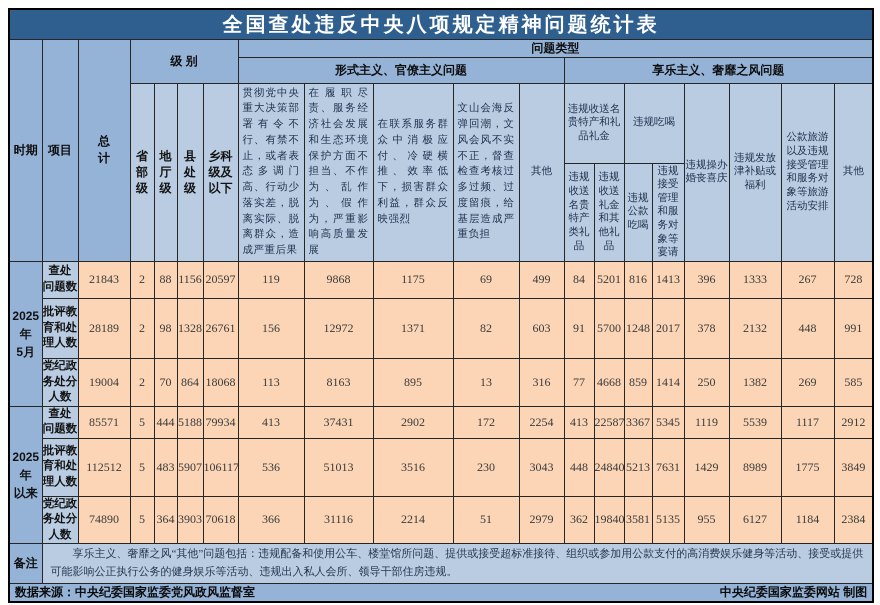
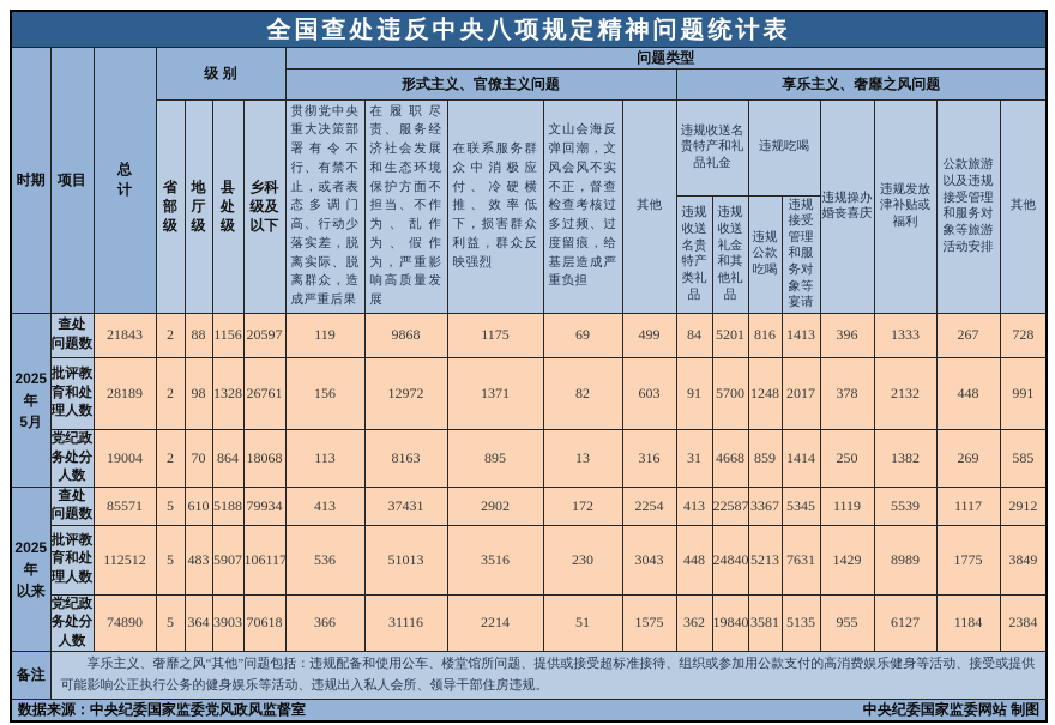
  全国查处违反中央八项规定精神问题统计表
  时期	项目	总 计	级 别	问题类型
  形式主义、官僚主义问题	享乐主义、奢靡之风问题
  省部级	地厅级	县处级	乡科级及以下	贯彻党中央重大决策部署有令不行、有禁不止，或者表态多调门高、行动少落实差，脱离实际、脱离群众，造成严重后果	在履职尽责、服务经济社会发展和生态环境保护方面不担当、不作为、乱作为、假作为，严重影响高质量发展	在联系服务群众中消极应付、冷硬横推、效率低下，损害群众利益，群众反映强烈	文山会海反弹回潮，文风会风不实不正，督查检查考核过多过频、过度留痕，给基层造成严重负担	其他	违规收送名贵特产和礼品礼金	违规吃喝	违规操办婚丧喜庆	违规发放津补贴或福利	公款旅游以及违规接受管理和服务对象等旅游活动安排	其他
  违规收送名贵特产类礼品	违规收送礼金和其他礼品	违规公款吃喝	违规接受管理和服务对象等宴请
  2025年 5月	查处 问题数	21843	2	88	1156	20597	119	9868	1175	69	499	84	5201	816	1413	396	1333	267	728
  批评教 育和处 理人数	28189	2	98	1328	26761	156	12972	1371	82	603	91	5700	1248	2017	378	2132	448	991
- 党纪政 务处分 人数	19004	2	70	864	18068	113	8163	895	13	316	77	4668	859	1414	250	1382	269	585
+ 党纪政 务处分 人数	19004	2	70	864	18068	113	8163	895	13	316	31	4668	859	1414	250	1382	269	585
- 2025年 以来	查处 问题数	85571	5	444	5188	79934	413	37431	2902	172	2254	413	22587	3367	5345	1119	5539	1117	2912
+ 2025年 以来	查处 问题数	85571	5	610	5188	79934	413	37431	2902	172	2254	413	22587	3367	5345	1119	5539	1117	2912
  批评教 育和处 理人数	112512	5	483	5907	106117	536	51013	3516	230	3043	448	24840	5213	7631	1429	8989	1775	3849
- 党纪政 务处分 人数	74890	5	364	3903	70618	366	31116	2214	51	2979	362	19840	3581	5135	955	6127	1184	2384
+ 党纪政 务处分 人数	74890	5	364	3903	70618	366	31116	2214	51	1575	362	19840	3581	5135	955	6127	1184	2384
  备注	享乐主义、奢靡之风“其他”问题包括：违规配备和使用公车、楼堂馆所问题、提供或接受超标准接待、组织或参加用公款支付的高消费娱乐健身等活动、接受或提供可能影响公正执行公务的健身娱乐等活动、违规出入私人会所、领导干部住房违规。
  数据来源：中央纪委国家监委党风政风监督室 中央纪委国家监委网站 制图
